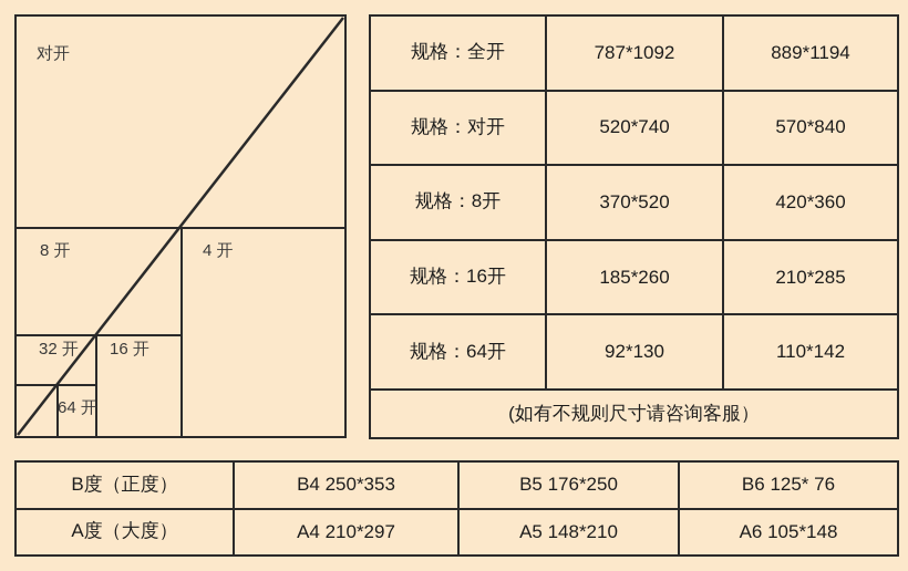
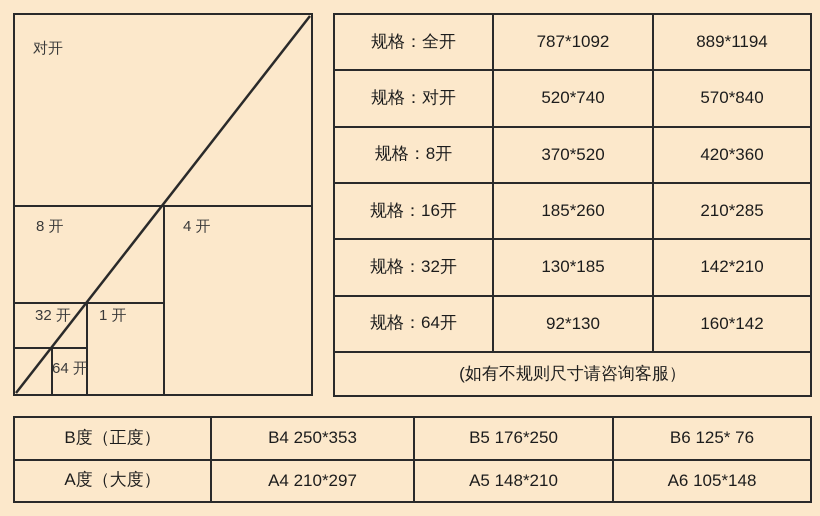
  对开
  8 开
  4 开
  32 开
- 16 开
+ 1 开
  64 开
  规格：全开	787*1092	889*1194
  规格：对开	520*740	570*840
  规格：8开	370*520	420*360
  规格：16开	185*260	210*285
+ 规格：32开	130*185	142*210
- 规格：64开	92*130	110*142
+ 规格：64开	92*130	160*142
  (如有不规则尺寸请咨询客服）
  B度（正度）	B4 250*353	B5 176*250	B6 125* 76
  A度（大度）	A4 210*297	A5 148*210	A6 105*148
